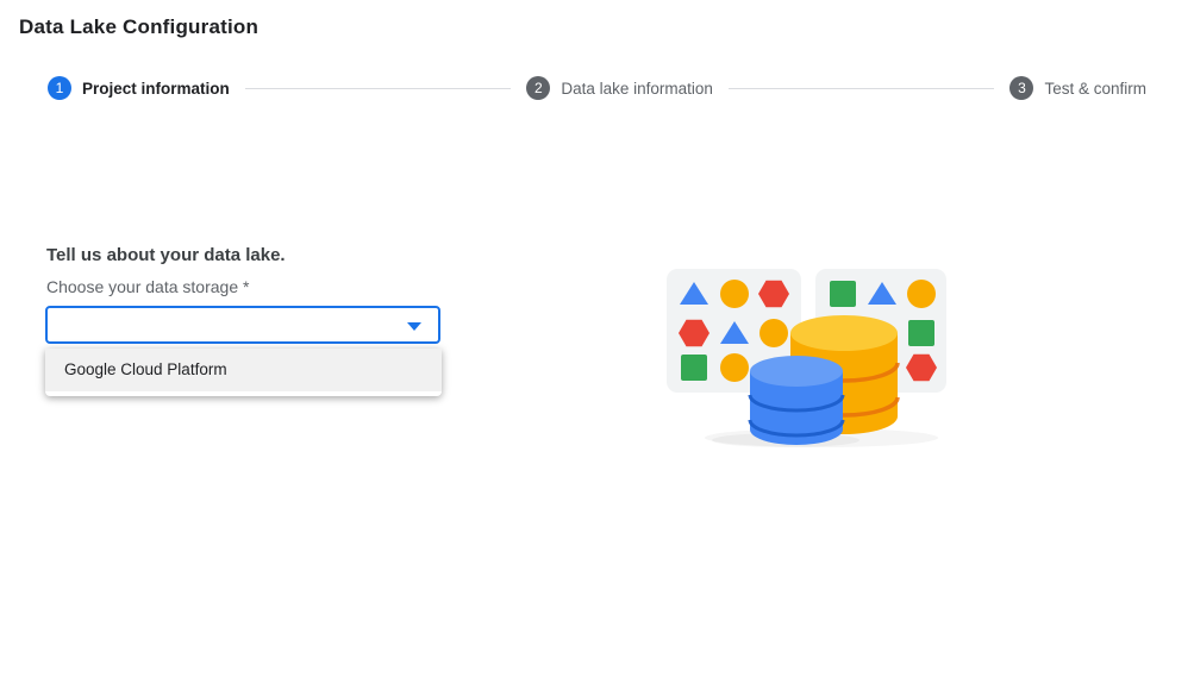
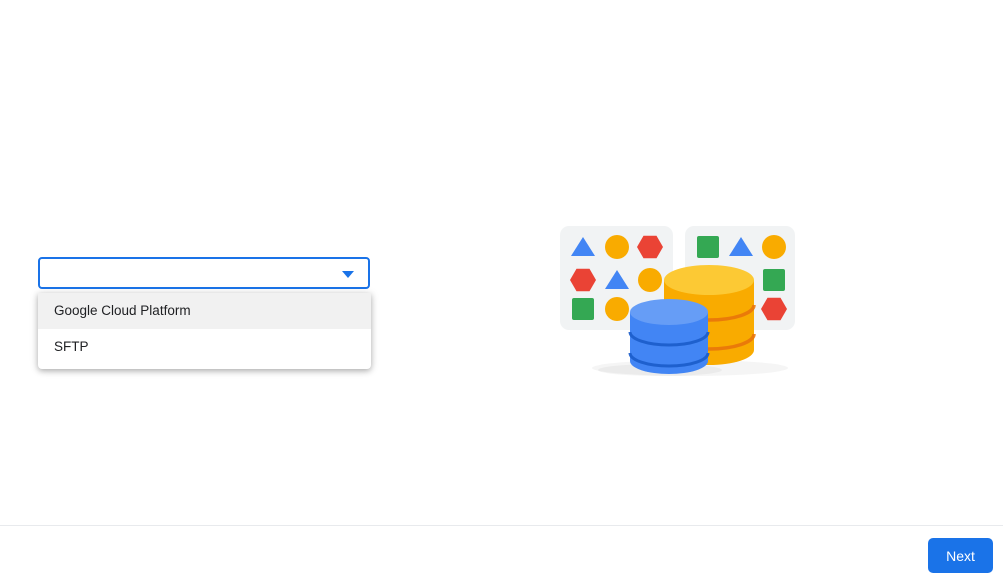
- Data Lake Configuration
- 1
- Project information
- 2
- Data lake information
- 3
- Test & confirm
- Tell us about your data lake.
- Choose your data storage *
  Google Cloud Platform
+ SFTP
+ Next
